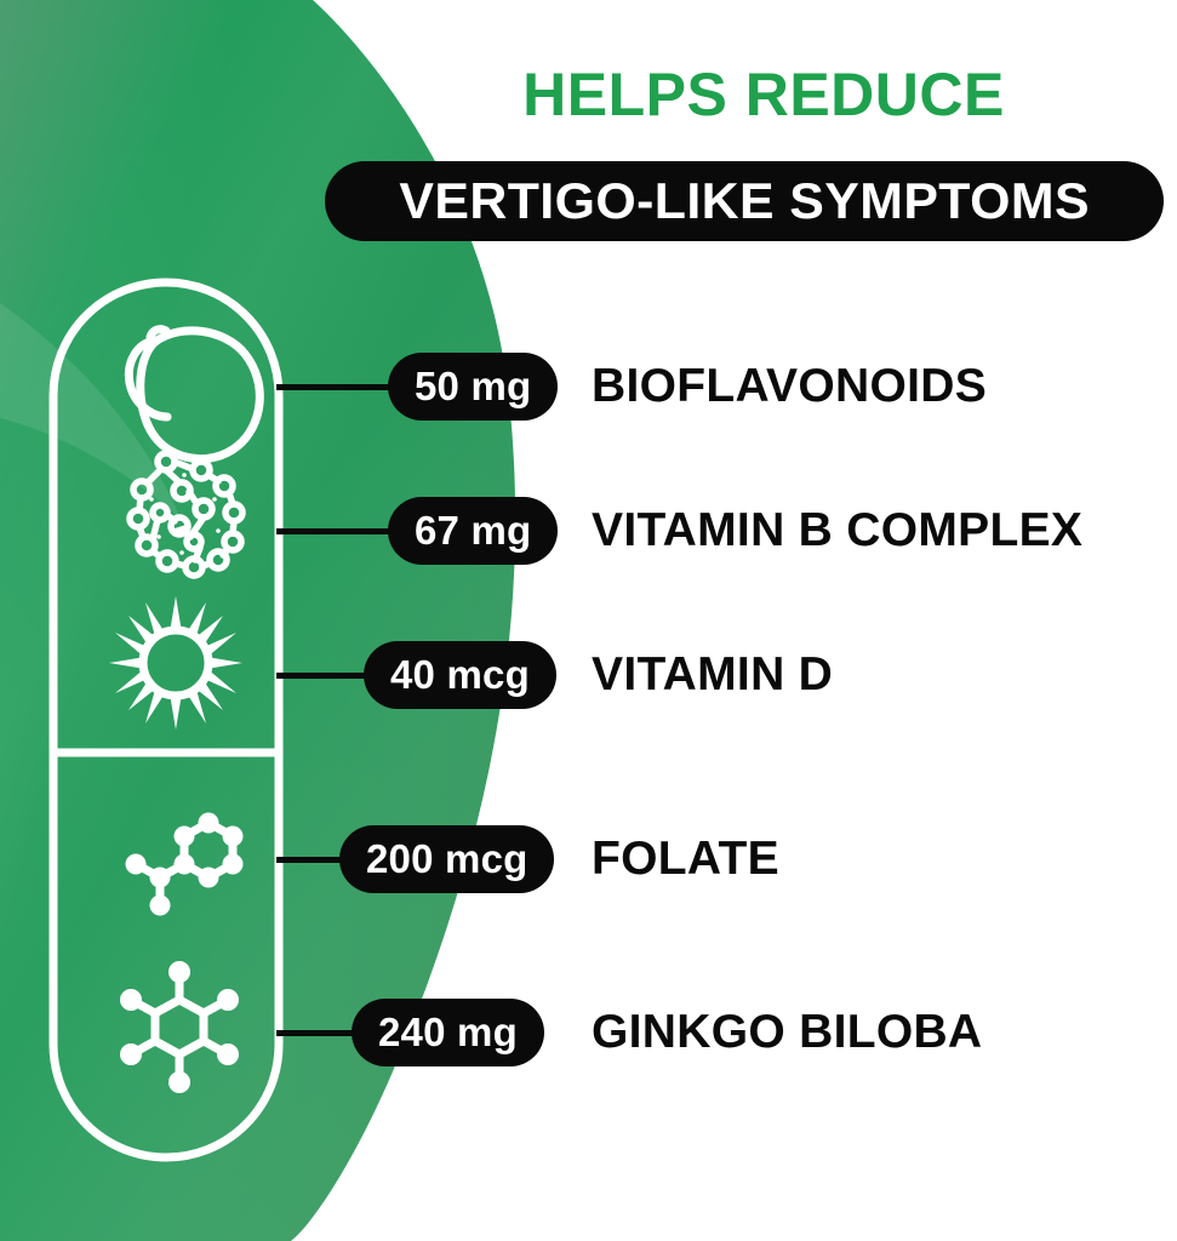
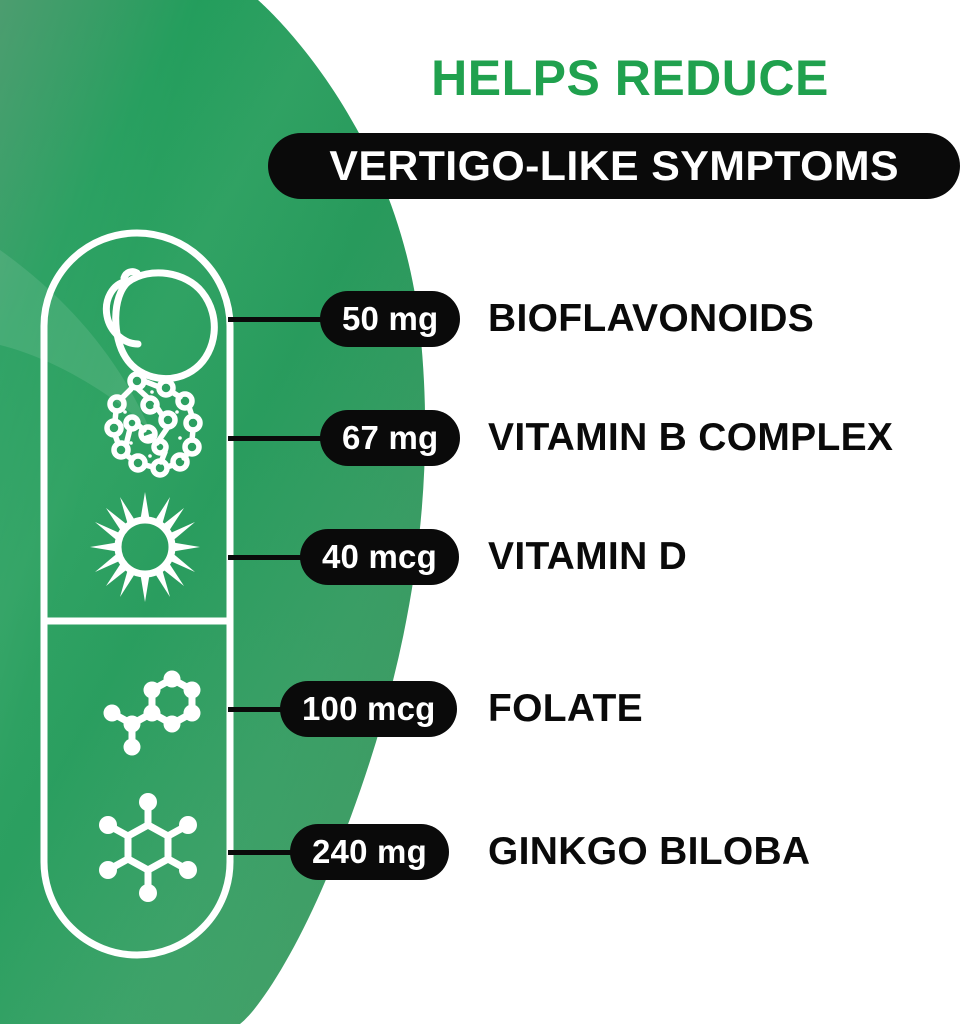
  HELPS REDUCE
  VERTIGO-LIKE SYMPTOMS
  50 mg
  BIOFLAVONOIDS
  67 mg
  VITAMIN B COMPLEX
  40 mcg
  VITAMIN D
- 200 mcg
+ 100 mcg
  FOLATE
  240 mg
  GINKGO BILOBA
